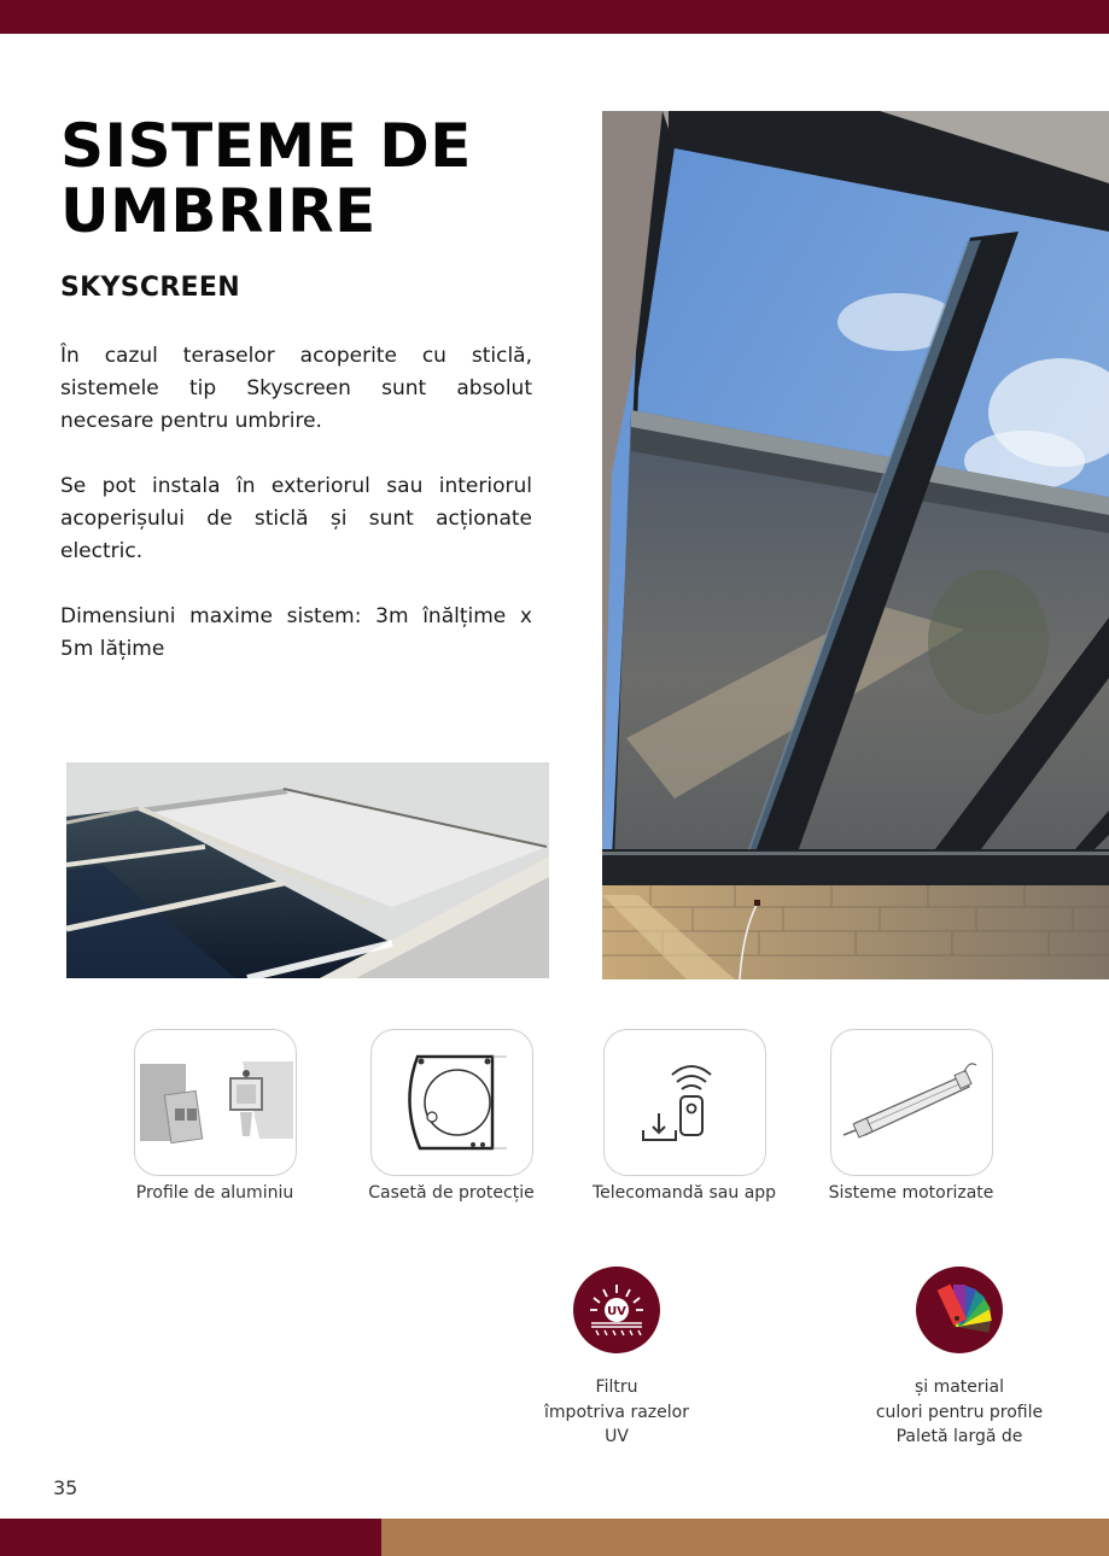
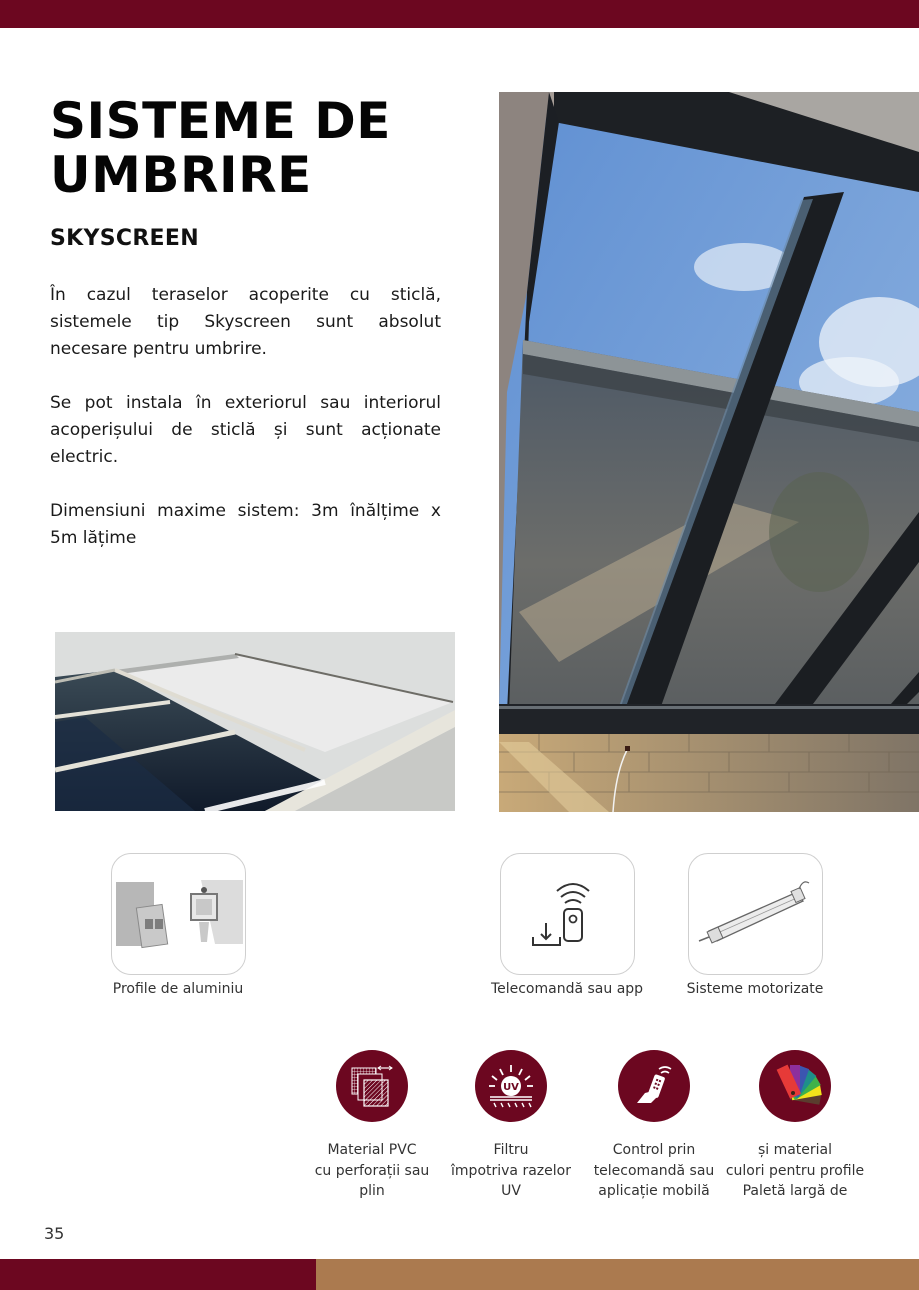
  SISTEME DE
  UMBRIRE
  SKYSCREEN
  În cazul teraselor acoperite cu sticlă, sistemele tip Skyscreen sunt absolut necesare pentru umbrire.
  Se pot instala în exteriorul sau interiorul acoperișului de sticlă și sunt acționate electric.
  Dimensiuni maxime sistem: 3m înălțime x 5m lățime
  Profile de aluminiu
- Casetă de protecție
  Telecomandă sau app
  Sisteme motorizate
+ Material PVC
+ cu perforații sau
+ plin
  UV
  Filtru
  împotriva razelor
  UV
+ Control prin
+ telecomandă sau
+ aplicație mobilă
  și material
  culori pentru profile
  Paletă largă de
  35
